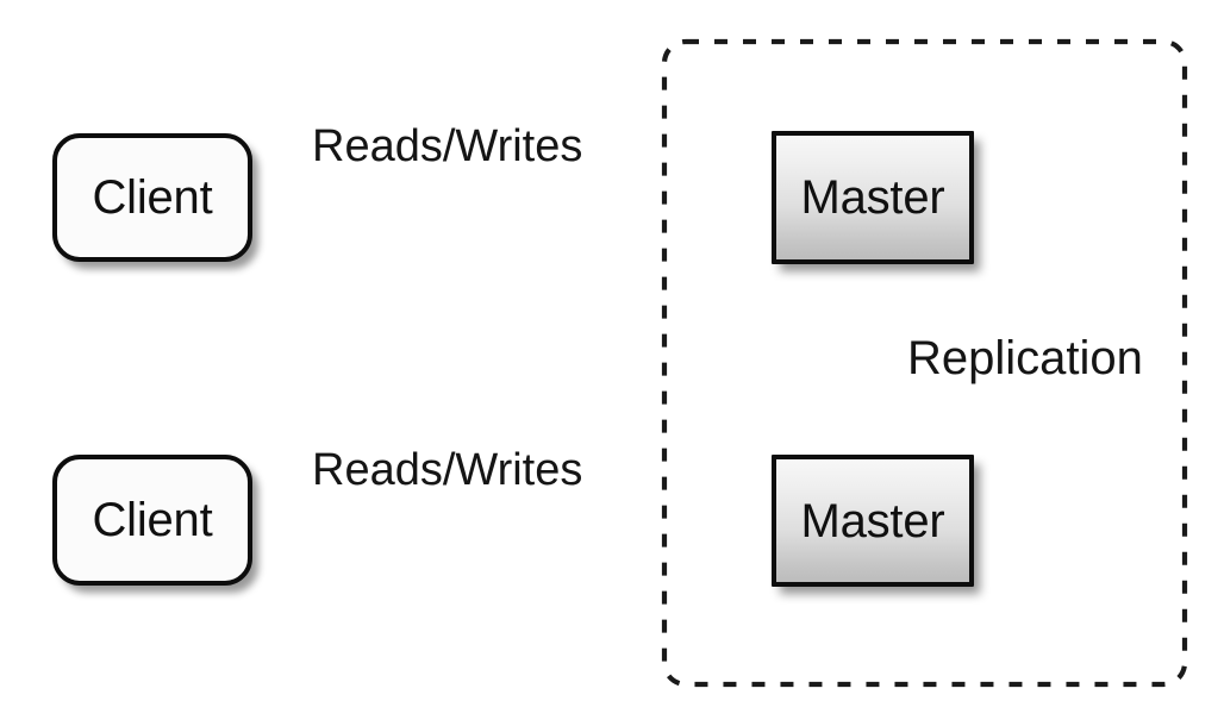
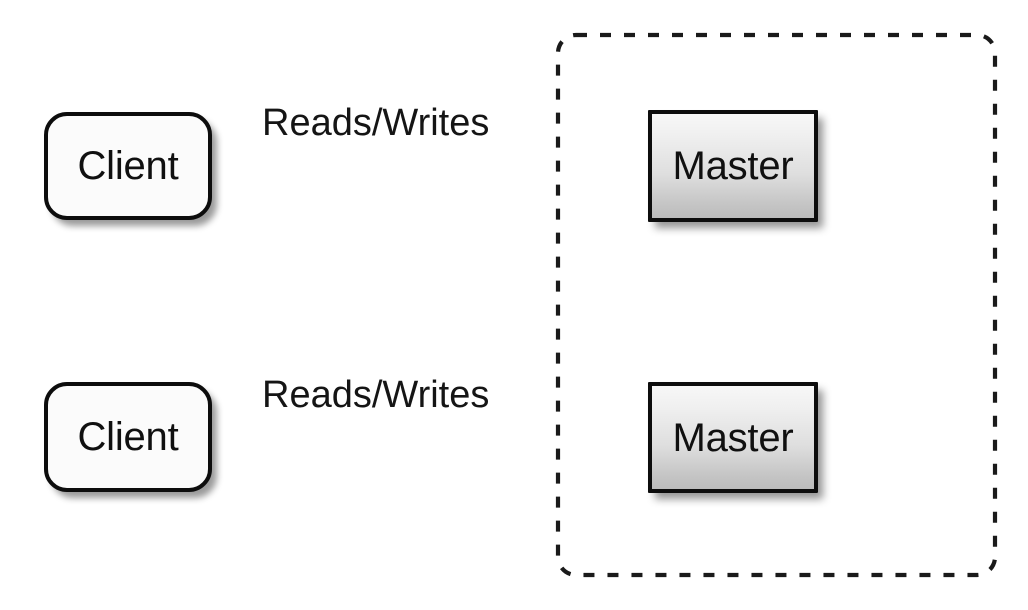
  Client
  Client
  Master
  Master
  Reads/Writes
  Reads/Writes
- Replication
